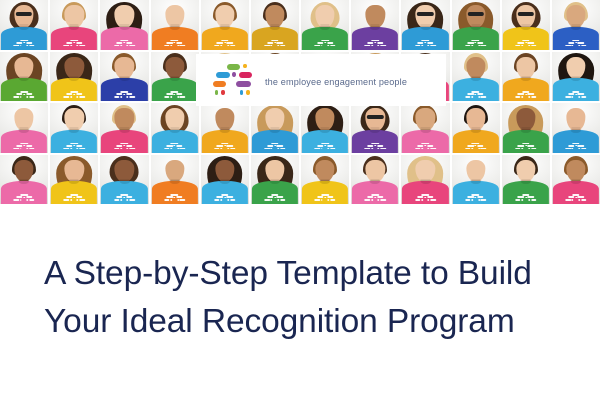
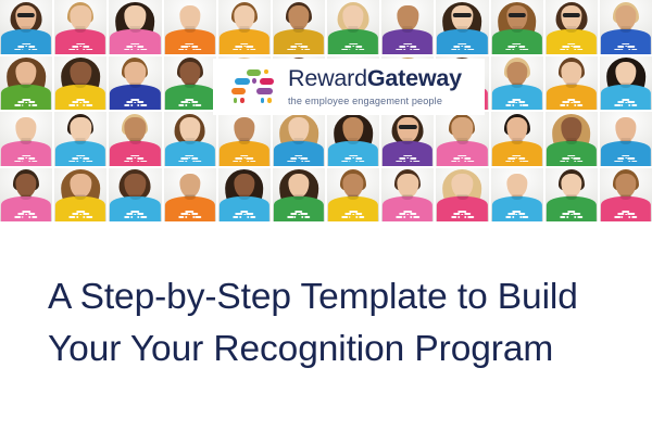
+ RewardGateway
  the employee engagement people
- A Step-by-Step Template to Build Your Ideal Recognition Program
+ A Step-by-Step Template to Build Your Your Recognition Program
